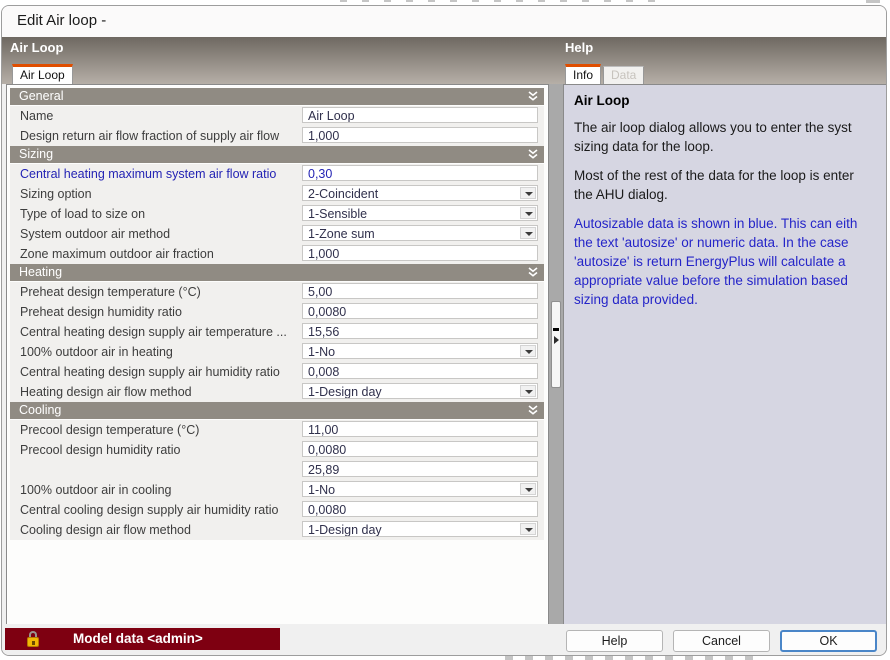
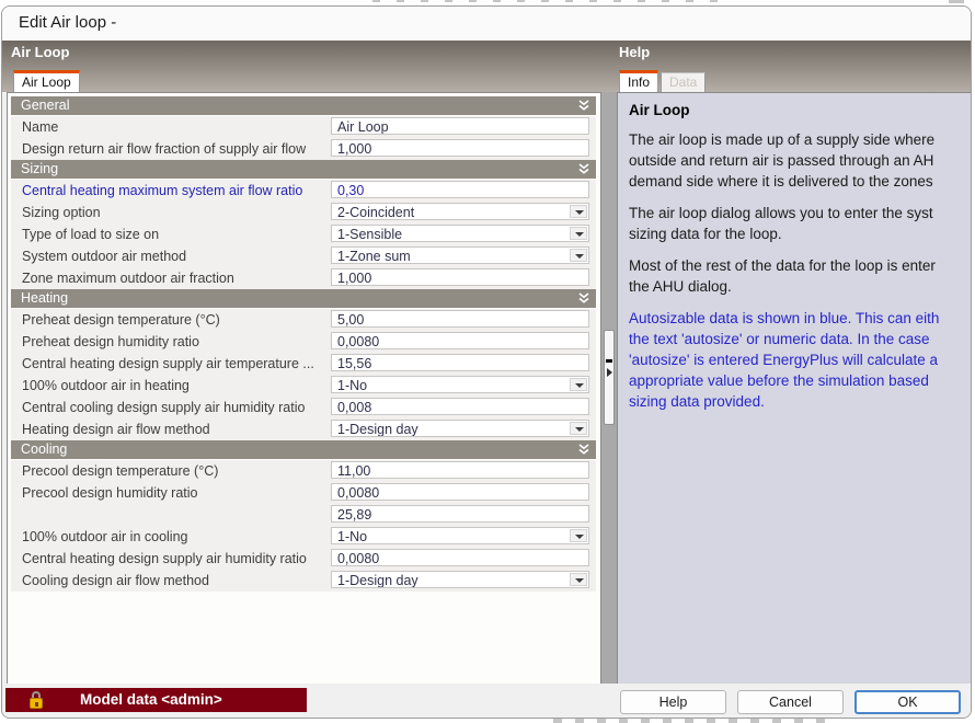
  Edit Air loop -
  Air Loop
  Help
  Air Loop
  Info
  Data
  General
  Name
  Air Loop
  Design return air flow fraction of supply air flow
  1,000
  Sizing
  Central heating maximum system air flow ratio
  0,30
  Sizing option
  2-Coincident
  Type of load to size on
  1-Sensible
  System outdoor air method
  1-Zone sum
  Zone maximum outdoor air fraction
  1,000
  Heating
  Preheat design temperature (°C)
  5,00
  Preheat design humidity ratio
  0,0080
  Central heating design supply air temperature ...
  15,56
  100% outdoor air in heating
  1-No
- Central heating design supply air humidity ratio
+ Central cooling design supply air humidity ratio
  0,008
  Heating design air flow method
  1-Design day
  Cooling
  Precool design temperature (°C)
  11,00
  Precool design humidity ratio
  0,0080
  25,89
  100% outdoor air in cooling
  1-No
- Central cooling design supply air humidity ratio
+ Central heating design supply air humidity ratio
  0,0080
  Cooling design air flow method
  1-Design day
  Air Loop
+ The air loop is made up of a supply side where
+ outside and return air is passed through an AH
+ demand side where it is delivered to the zones
  The air loop dialog allows you to enter the syst
  sizing data for the loop.
  Most of the rest of the data for the loop is enter
  the AHU dialog.
  Autosizable data is shown in blue. This can eith
  the text 'autosize' or numeric data. In the case
- 'autosize' is return EnergyPlus will calculate a
+ 'autosize' is entered EnergyPlus will calculate a
  appropriate value before the simulation based
  sizing data provided.
  Model data <admin>
  Help
  Cancel
  OK
